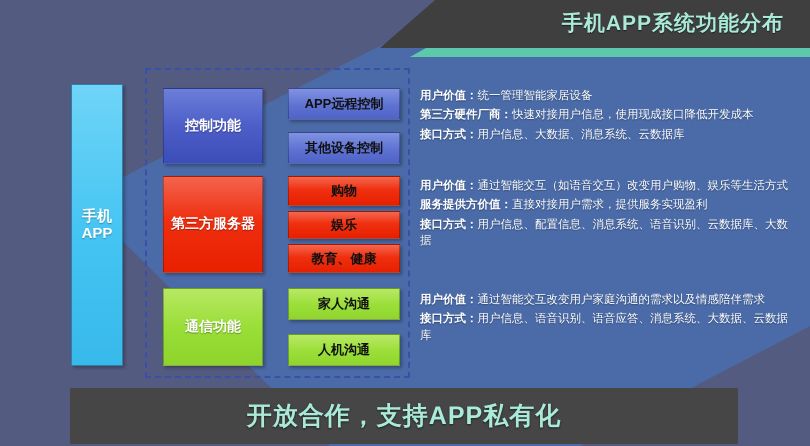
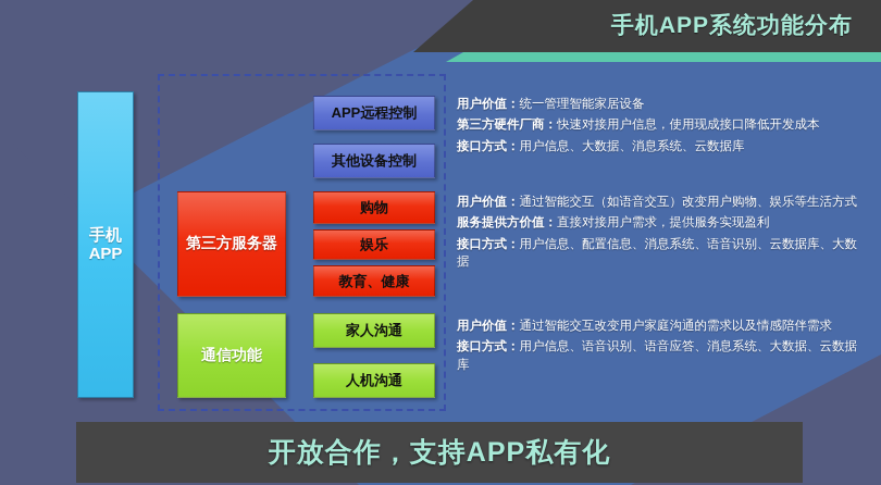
  手机APP系统功能分布
  手机
  APP
- 控制功能
  第三方服务器
  通信功能
  APP远程控制
  其他设备控制
  购物
  娱乐
  教育、健康
  家人沟通
  人机沟通
  用户价值：统一管理智能家居设备
  第三方硬件厂商：快速对接用户信息，使用现成接口降低开发成本
  接口方式：用户信息、大数据、消息系统、云数据库
  用户价值：通过智能交互（如语音交互）改变用户购物、娱乐等生活方式
  服务提供方价值：直接对接用户需求，提供服务实现盈利
  接口方式：用户信息、配置信息、消息系统、语音识别、云数据库、大数据
  用户价值：通过智能交互改变用户家庭沟通的需求以及情感陪伴需求
  接口方式：用户信息、语音识别、语音应答、消息系统、大数据、云数据库
  开放合作，支持APP私有化
